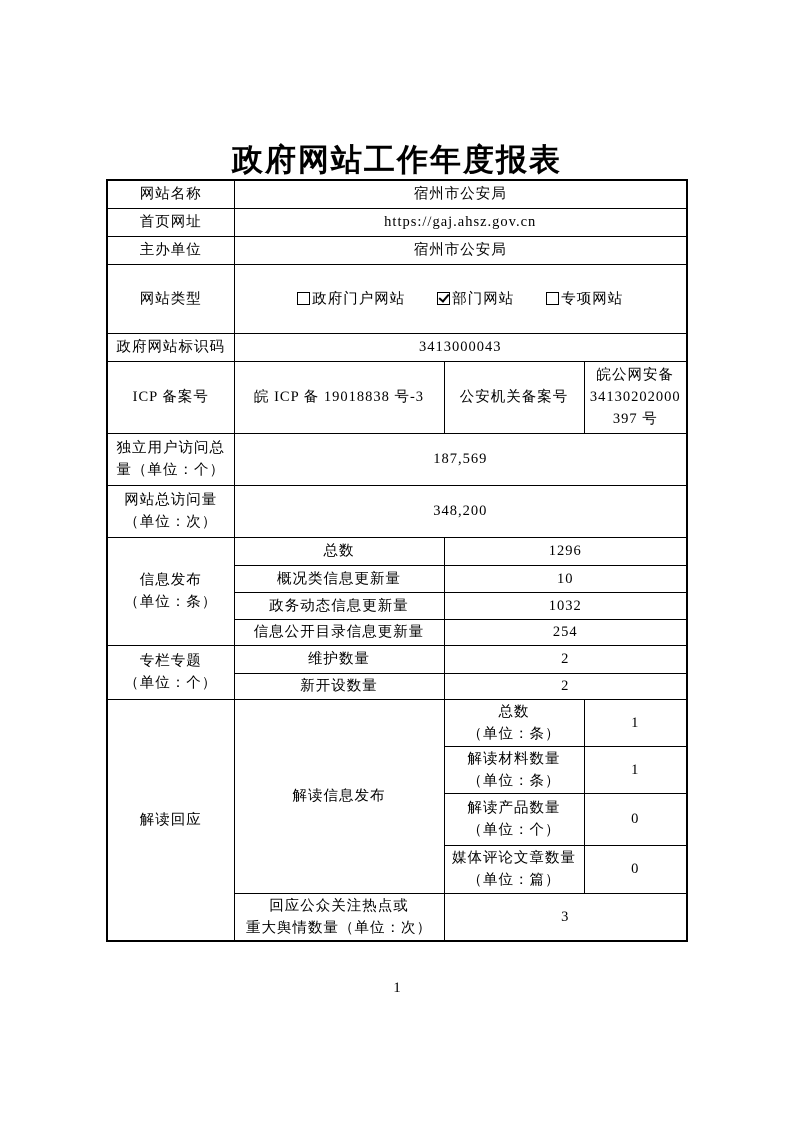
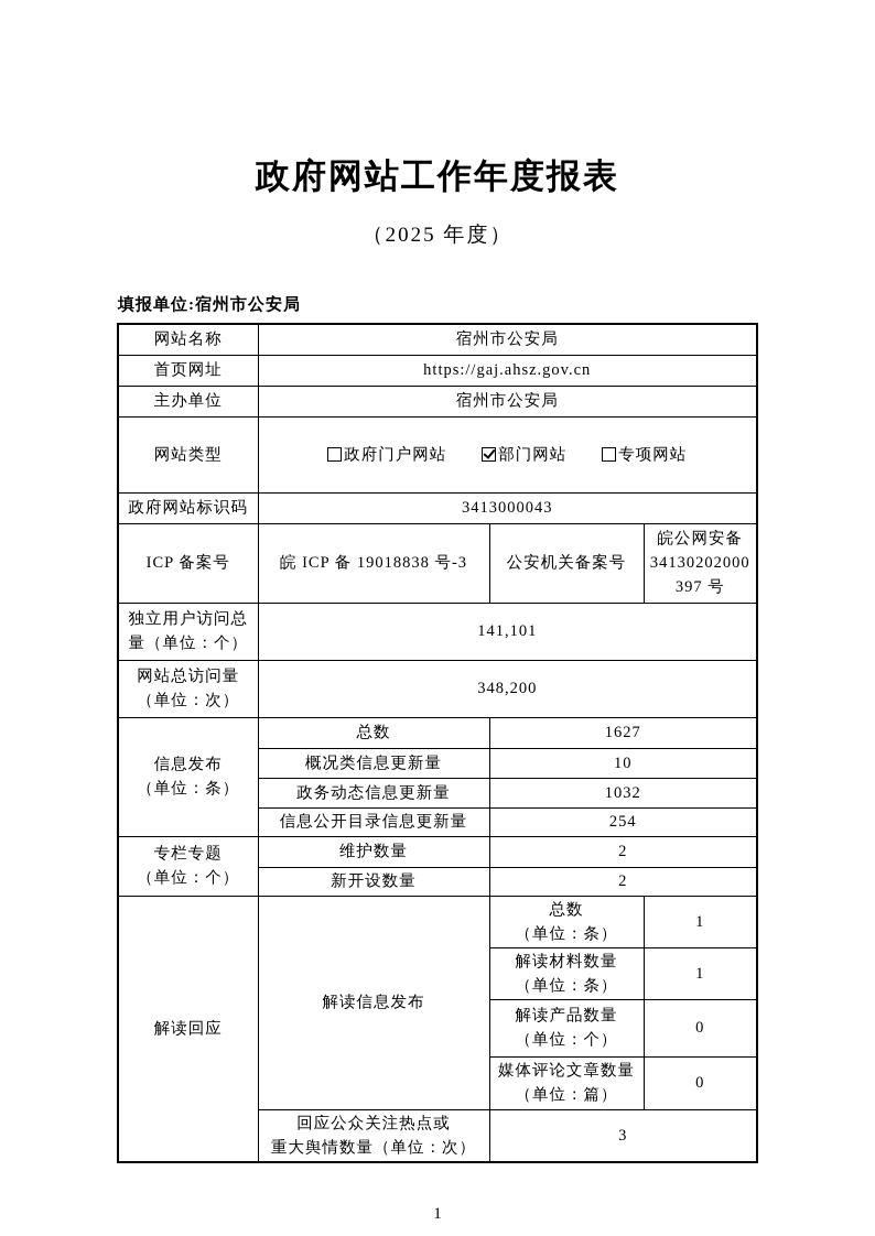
  政府网站工作年度报表
+ （2025 年度）
+ 填报单位:宿州市公安局
  网站名称	宿州市公安局
  首页网址	https://gaj.ahsz.gov.cn
  主办单位	宿州市公安局
  网站类型	政府门户网站 部门网站 专项网站
  政府网站标识码	3413000043
  ICP 备案号	皖 ICP 备 19018838 号-3	公安机关备案号	皖公网安备 34130202000 397 号
- 独立用户访问总 量（单位：个）	187,569
+ 独立用户访问总 量（单位：个）	141,101
  网站总访问量 （单位：次）	348,200
- 信息发布 （单位：条）	总数	1296
+ 信息发布 （单位：条）	总数	1627
  概况类信息更新量	10
  政务动态信息更新量	1032
  信息公开目录信息更新量	254
  专栏专题 （单位：个）	维护数量	2
  新开设数量	2
  解读回应	解读信息发布	总数 （单位：条）	1
  解读材料数量 （单位：条）	1
  解读产品数量 （单位：个）	0
  媒体评论文章数量 （单位：篇）	0
  回应公众关注热点或 重大舆情数量（单位：次）	3
  1
